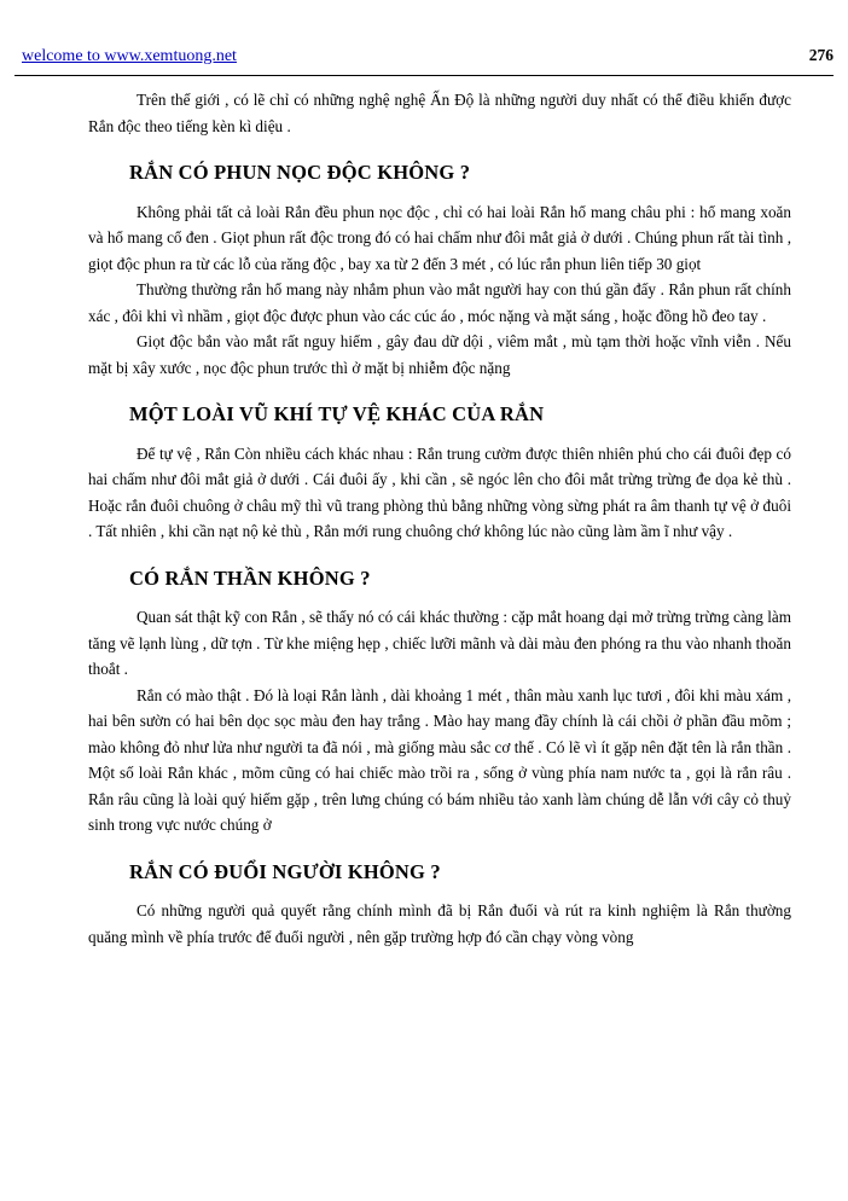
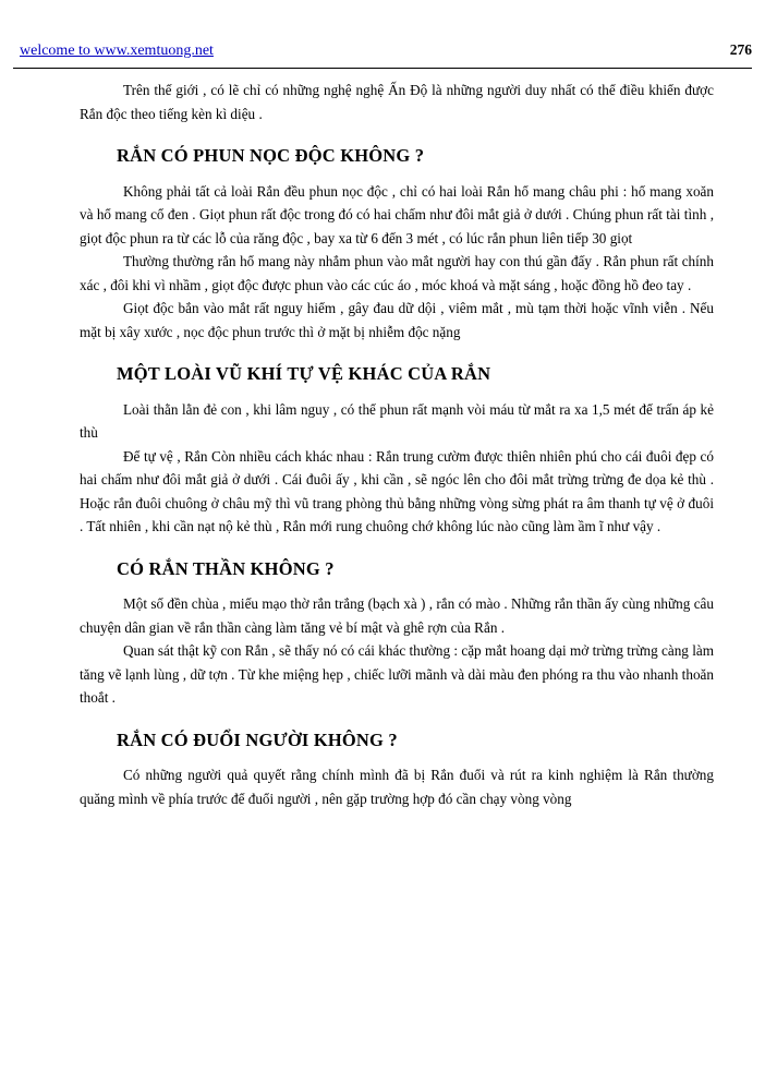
  welcome to www.xemtuong.net
  276
  Trên thế giới , có lẽ chỉ có những nghệ nghệ Ấn Độ là những người duy nhất có thể điều khiển được Rắn độc theo tiếng kèn kì diệu .
  RẮN CÓ PHUN NỌC ĐỘC KHÔNG ?
- Không phải tất cả loài Rắn đều phun nọc độc , chỉ có hai loài Rắn hổ mang châu phi : hổ mang xoăn và hổ mang cổ đen . Giọt phun rất độc trong đó có hai chấm như đôi mắt giả ở dưới . Chúng phun rất tài tình , giọt độc phun ra từ các lỗ của răng độc , bay xa từ 2 đến 3 mét , có lúc rắn phun liên tiếp 30 giọt
+ Không phải tất cả loài Rắn đều phun nọc độc , chỉ có hai loài Rắn hổ mang châu phi : hổ mang xoăn và hổ mang cổ đen . Giọt phun rất độc trong đó có hai chấm như đôi mắt giả ở dưới . Chúng phun rất tài tình , giọt độc phun ra từ các lỗ của răng độc , bay xa từ 6 đến 3 mét , có lúc rắn phun liên tiếp 30 giọt
- Thường thường rắn hổ mang này nhắm phun vào mắt người hay con thú gần đấy . Rắn phun rất chính xác , đôi khi vì nhầm , giọt độc được phun vào các cúc áo , móc nặng và mặt sáng , hoặc đồng hồ đeo tay .
+ Thường thường rắn hổ mang này nhắm phun vào mắt người hay con thú gần đấy . Rắn phun rất chính xác , đôi khi vì nhầm , giọt độc được phun vào các cúc áo , móc khoá và mặt sáng , hoặc đồng hồ đeo tay .
  Giọt độc bắn vào mắt rất nguy hiểm , gây đau dữ dội , viêm mắt , mù tạm thời hoặc vĩnh viễn . Nếu mặt bị xây xước , nọc độc phun trước thì ở mặt bị nhiễm độc nặng
  MỘT LOÀI VŨ KHÍ TỰ VỆ KHÁC CỦA RẮN
+ Loài thằn lằn đẻ con , khi lâm nguy , có thể phun rất mạnh vòi máu từ mắt ra xa 1,5 mét để trấn áp kẻ thù
  Để tự vệ , Rắn Còn nhiều cách khác nhau : Rắn trung cườm được thiên nhiên phú cho cái đuôi đẹp có hai chấm như đôi mắt giả ở dưới . Cái đuôi ấy , khi cần , sẽ ngóc lên cho đôi mắt trừng trừng đe dọa kẻ thù . Hoặc rắn đuôi chuông ở châu mỹ thì vũ trang phòng thủ bằng những vòng sừng phát ra âm thanh tự vệ ở đuôi . Tất nhiên , khi cần nạt nộ kẻ thù , Rắn mới rung chuông chớ không lúc nào cũng làm ầm ĩ như vậy .
  CÓ RẮN THẦN KHÔNG ?
+ Một số đền chùa , miếu mạo thờ rắn trắng (bạch xà ) , rắn có mào . Những rắn thần ấy cùng những câu chuyện dân gian về rắn thần càng làm tăng vẻ bí mật và ghê rợn của Rắn .
  Quan sát thật kỹ con Rắn , sẽ thấy nó có cái khác thường : cặp mắt hoang dại mở trừng trừng càng làm tăng vẽ lạnh lùng , dữ tợn . Từ khe miệng hẹp , chiếc lưỡi mãnh và dài màu đen phóng ra thu vào nhanh thoăn thoắt .
- Rắn có mào thật . Đó là loại Rắn lành , dài khoảng 1 mét , thân màu xanh lục tươi , đôi khi màu xám , hai bên sườn có hai bên dọc sọc màu đen hay trắng . Mào hay mang đầy chính là cái chồi ở phần đầu mõm ; mào không đỏ như lửa như người ta đã nói , mà giống màu sắc cơ thể . Có lẽ vì ít gặp nên đặt tên là rắn thần . Một số loài Rắn khác , mõm cũng có hai chiếc mào trồi ra , sống ở vùng phía nam nước ta , gọi là rắn râu . Rắn râu cũng là loài quý hiếm gặp , trên lưng chúng có bám nhiều tảo xanh làm chúng dễ lẫn với cây cỏ thuỷ sinh trong vực nước chúng ở
  RẮN CÓ ĐUỔI NGƯỜI KHÔNG ?
  Có những người quả quyết rằng chính mình đã bị Rắn đuổi và rút ra kinh nghiệm là Rắn thường quăng mình về phía trước để đuổi người , nên gặp trường hợp đó cần chạy vòng vòng
